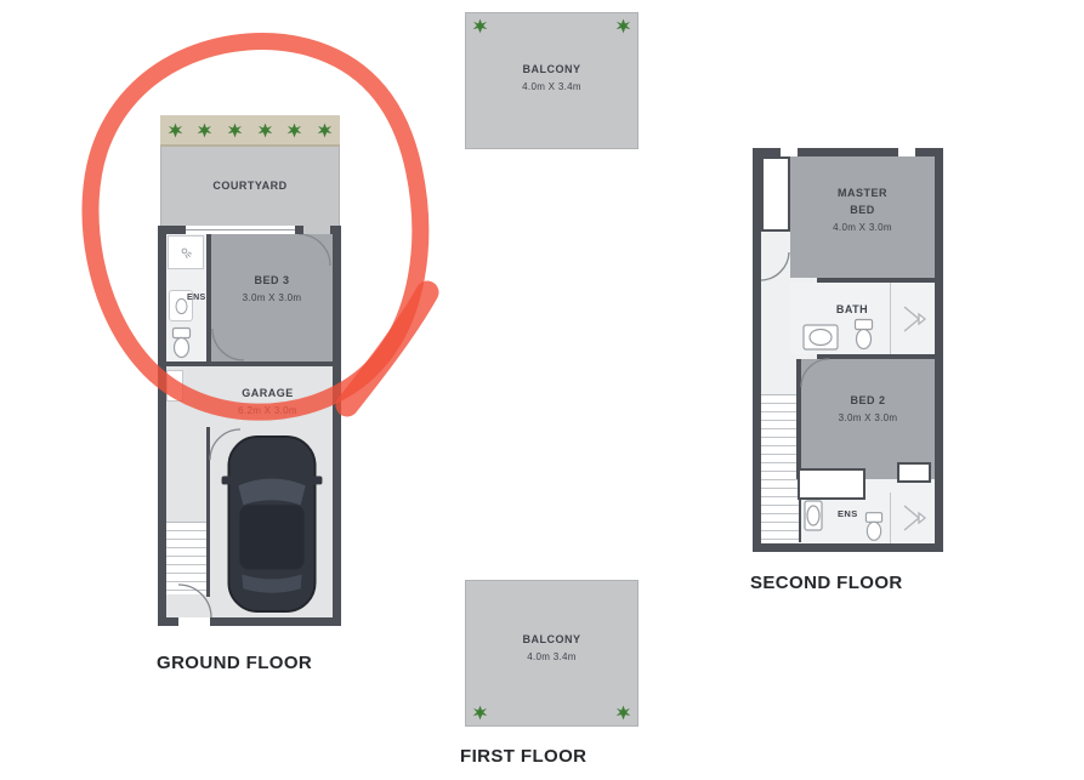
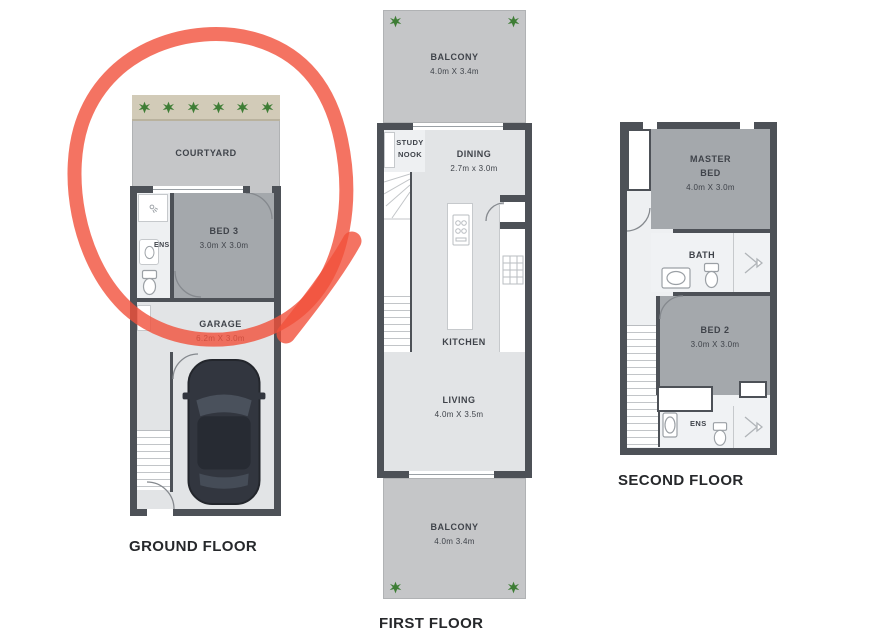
  COURTYARD
  BED 3
  3.0m X 3.0m
  GARAGE
  6.2m X 3.0m
  GROUND FLOOR
  BALCONY
  4.0m X 3.4m
+ STUDY
+ NOOK
+ DINING
+ 2.7m x 3.0m
+ KITCHEN
+ LIVING
+ 4.0m X 3.5m
  BALCONY
  4.0m 3.4m
  FIRST FLOOR
  MASTER
  BED
  4.0m X 3.0m
  BATH
  BED 2
  3.0m X 3.0m
  ENS
  SECOND FLOOR
